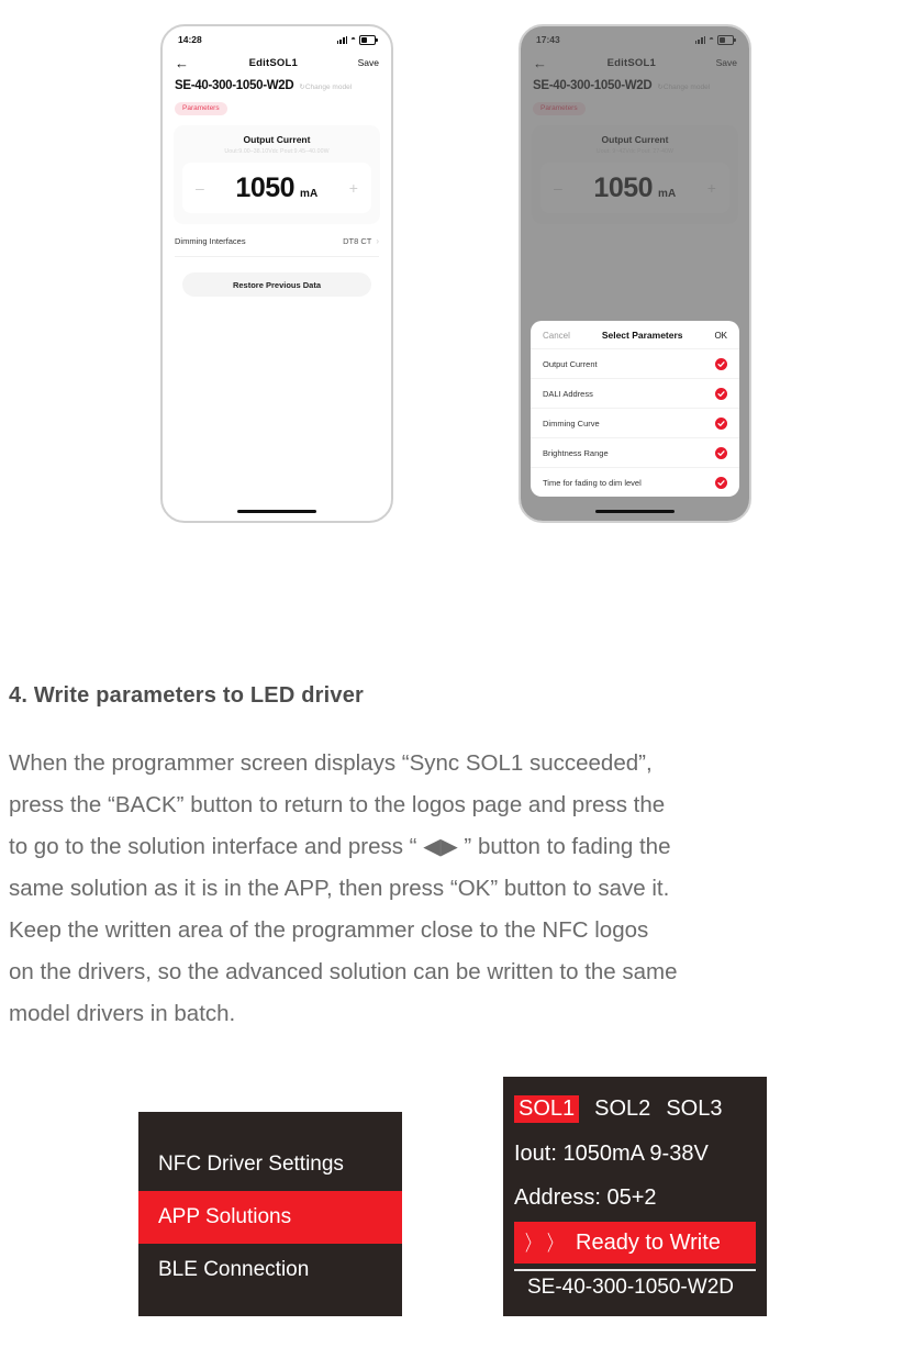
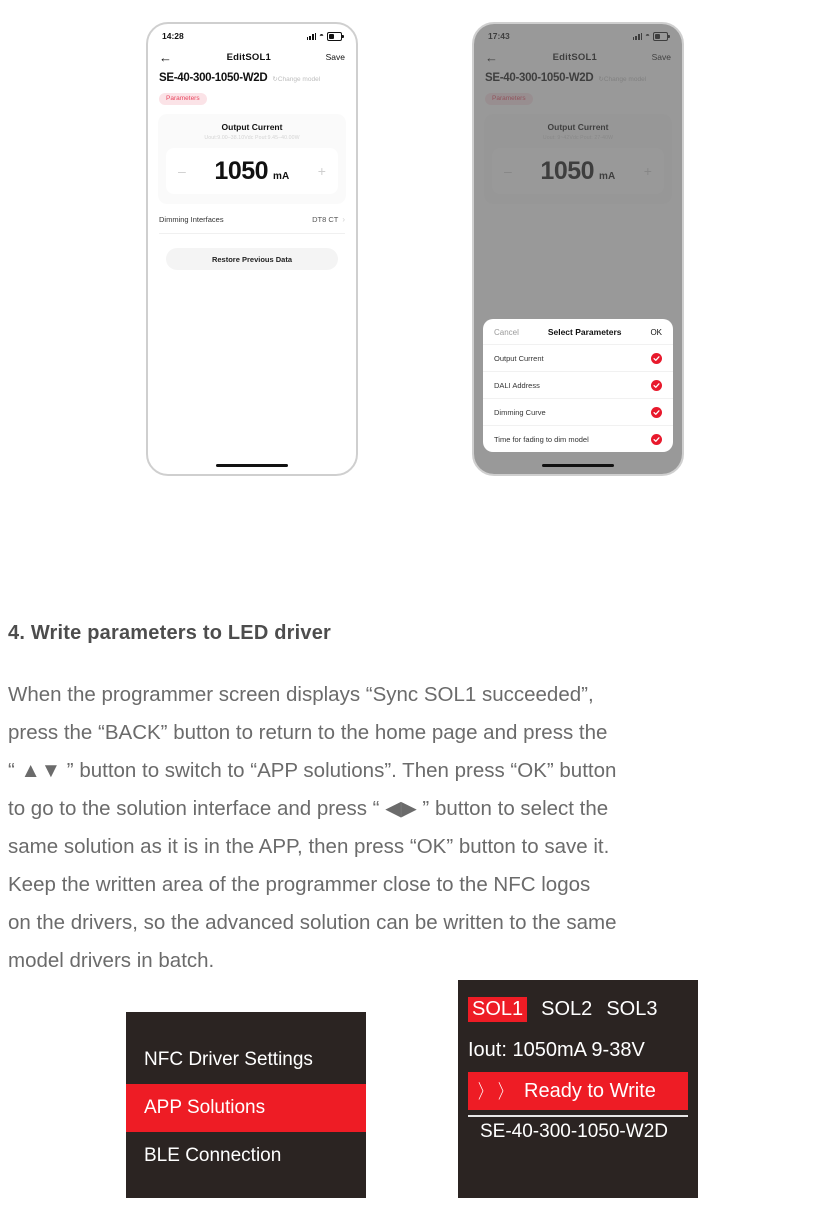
  14:28
  ◓
  ←
  EditSOL1
  Save
  SE-40-300-1050-W2D
  Output Current
  –
  1050
  mA
  +
  Dimming Interfaces
  DT8 CT
  ›
  Restore Previous Data
  17:43
  ◓
  ←
  EditSOL1
  Save
  SE-40-300-1050-W2D
  Output Current
  1050
  mA
  Cancel
  Select Parameters
  OK
  Output Current
  DALI Address
  Dimming Curve
- Brightness Range
- Time for fading to dim level
+ Time for fading to dim model
  4. Write parameters to LED driver
  When the programmer screen displays “Sync SOL1 succeeded”,
- press the “BACK” button to return to the logos page and press the
+ press the “BACK” button to return to the home page and press the
+ “ ▲▼ ” button to switch to “APP solutions”. Then press “OK” button
- to go to the solution interface and press “ ◀▶ ” button to fading the
+ to go to the solution interface and press “ ◀▶ ” button to select the
  same solution as it is in the APP, then press “OK” button to save it.
  Keep the written area of the programmer close to the NFC logos
  on the drivers, so the advanced solution can be written to the same
  model drivers in batch.
  NFC Driver Settings
  APP Solutions
  BLE Connection
  SOL1
  SOL2
  SOL3
  Iout: 1050mA 9-38V
- Address: 05+2
  〉〉
  Ready to Write
  SE-40-300-1050-W2D
